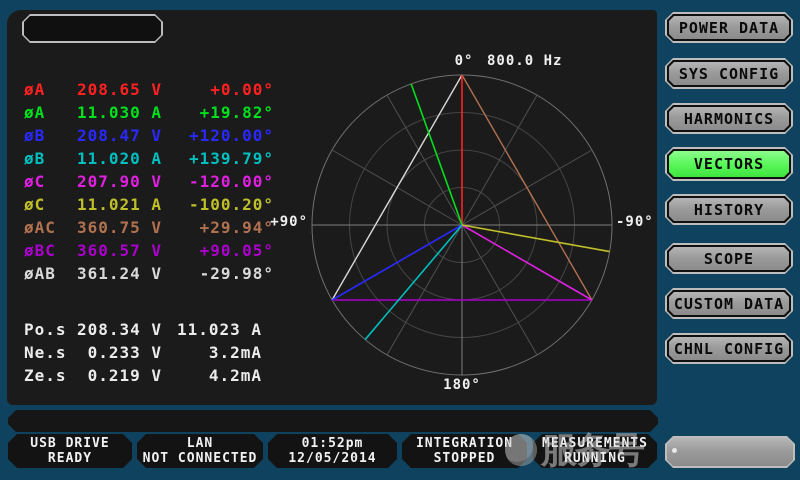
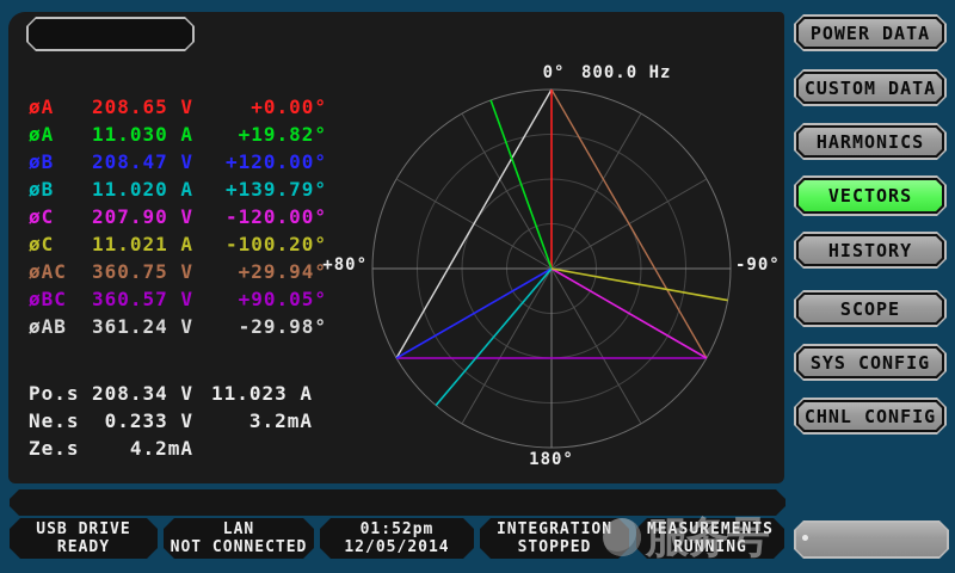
  øA
  208.65 V
  +0.00°
  øA
  11.030 A
  +19.82°
  øB
  208.47 V
  +120.00°
  øB
  11.020 A
  +139.79°
  øC
  207.90 V
  -120.00°
  øC
  11.021 A
  -100.20°
  øAC
  360.75 V
  +29.94°
  øBC
  360.57 V
  +90.05°
  øAB
  361.24 V
  -29.98°
  Po.s
  208.34 V
  11.023 A
  Ne.s
  0.233 V
  3.2mA
  Ze.s
- 0.219 V
  4.2mA
  0°
  800.0 Hz
- +90°
+ +80°
  -90°
  180°
  POWER DATA
- SYS CONFIG
+ CUSTOM DATA
  HARMONICS
  VECTORS
  HISTORY
  SCOPE
- CUSTOM DATA
+ SYS CONFIG
  CHNL CONFIG
  USB DRIVE
  READY
  LAN
  NOT CONNECTED
  01:52pm
  12/05/2014
  INTEGRATION
  STOPPED
  MEASUREMENTS
  RUNNING
  服务号
